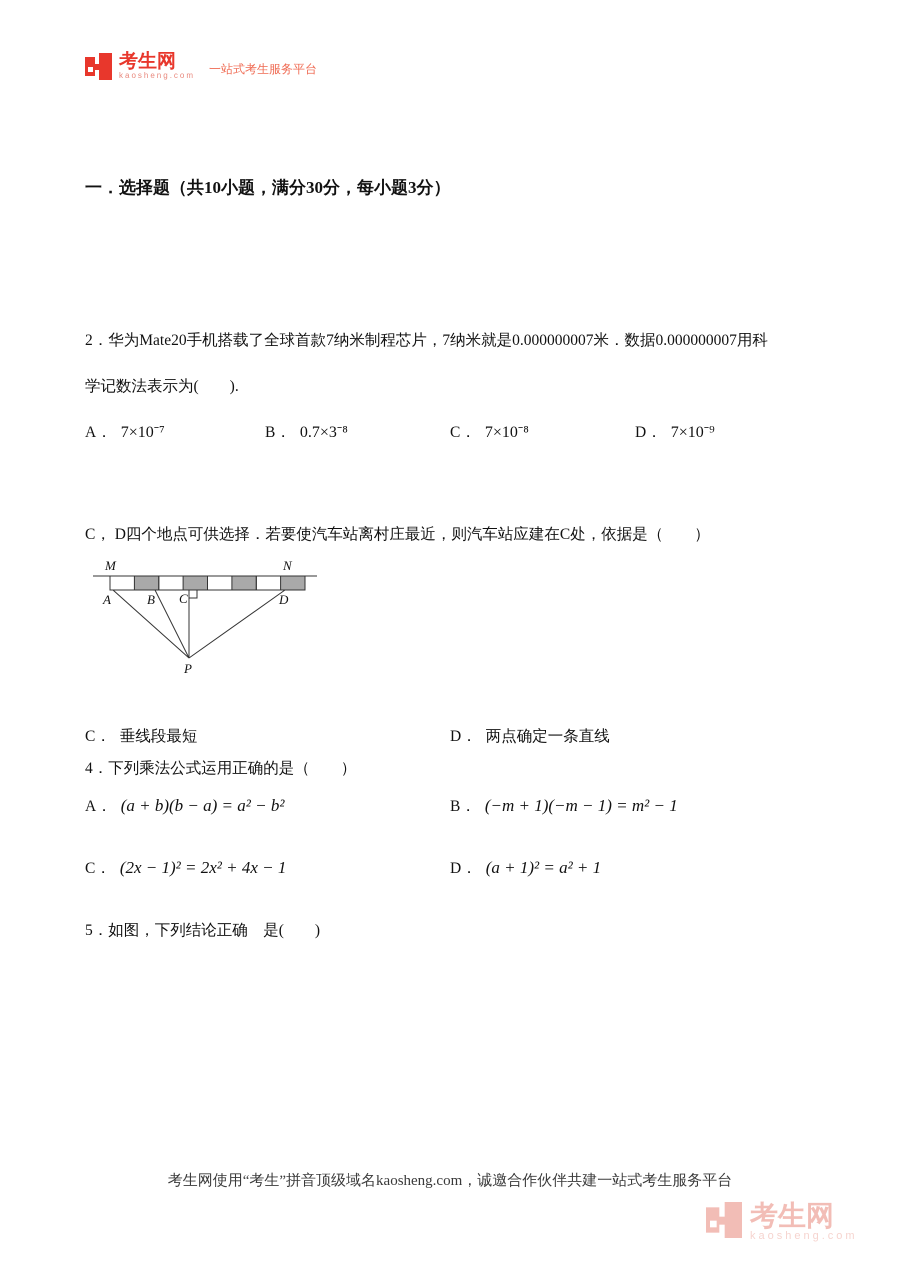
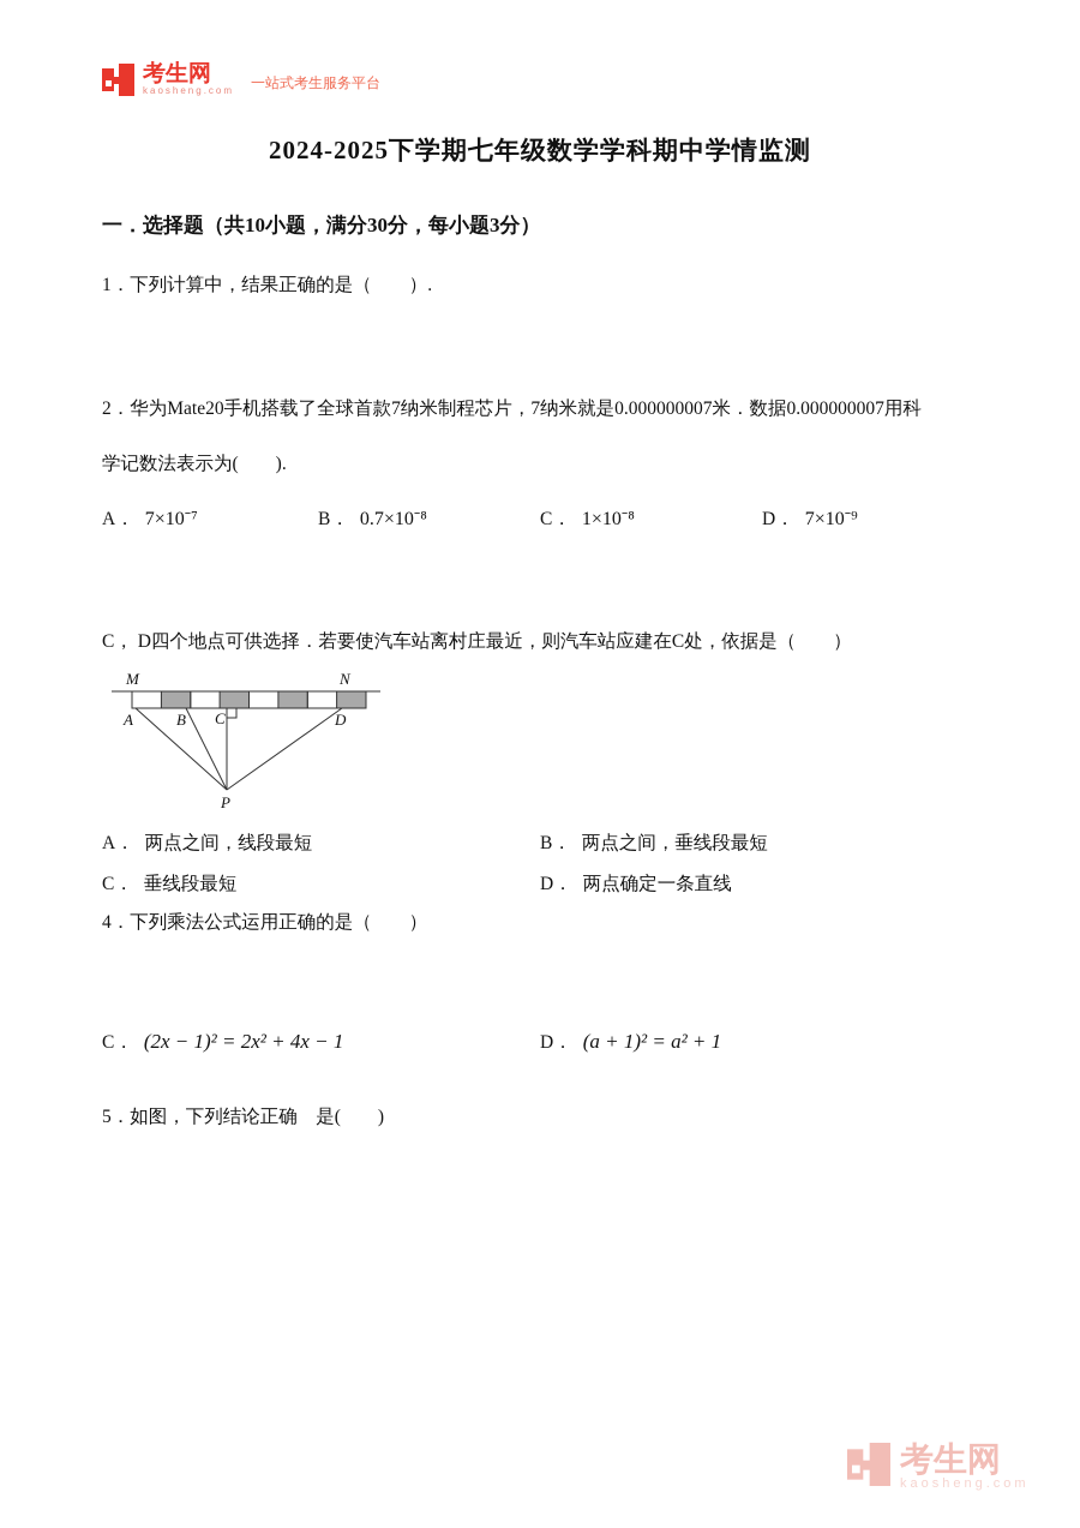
  考生网
  kaosheng.com
  一站式考生服务平台
+ 2024-2025下学期七年级数学学科期中学情监测
  一．选择题（共10小题，满分30分，每小题3分）
+ 1．下列计算中，结果正确的是（ ）.
  2．华为Mate20手机搭载了全球首款7纳米制程芯片，7纳米就是0.000000007米．数据0.000000007用科
  学记数法表示为( ).
  A． 7×10⁻⁷
- B． 0.7×3⁻⁸
+ B． 0.7×10⁻⁸
- C． 7×10⁻⁸
+ C． 1×10⁻⁸
  D． 7×10⁻⁹
  C， D四个地点可供选择．若要使汽车站离村庄最近，则汽车站应建在C处，依据是（ ）
  M
  N
  A
  B
  C
  D
  P
+ A． 两点之间，线段最短
+ B． 两点之间，垂线段最短
  C． 垂线段最短
  D． 两点确定一条直线
  4．下列乘法公式运用正确的是（ ）
- A． (a + b)(b − a) = a² − b²
- B． (−m + 1)(−m − 1) = m² − 1
  C． (2x − 1)² = 2x² + 4x − 1
  D． (a + 1)² = a² + 1
  5．如图，下列结论正确 是( )
- 考生网使用“考生”拼音顶级域名kaosheng.com，诚邀合作伙伴共建一站式考生服务平台
  考生网
  kaosheng.com
